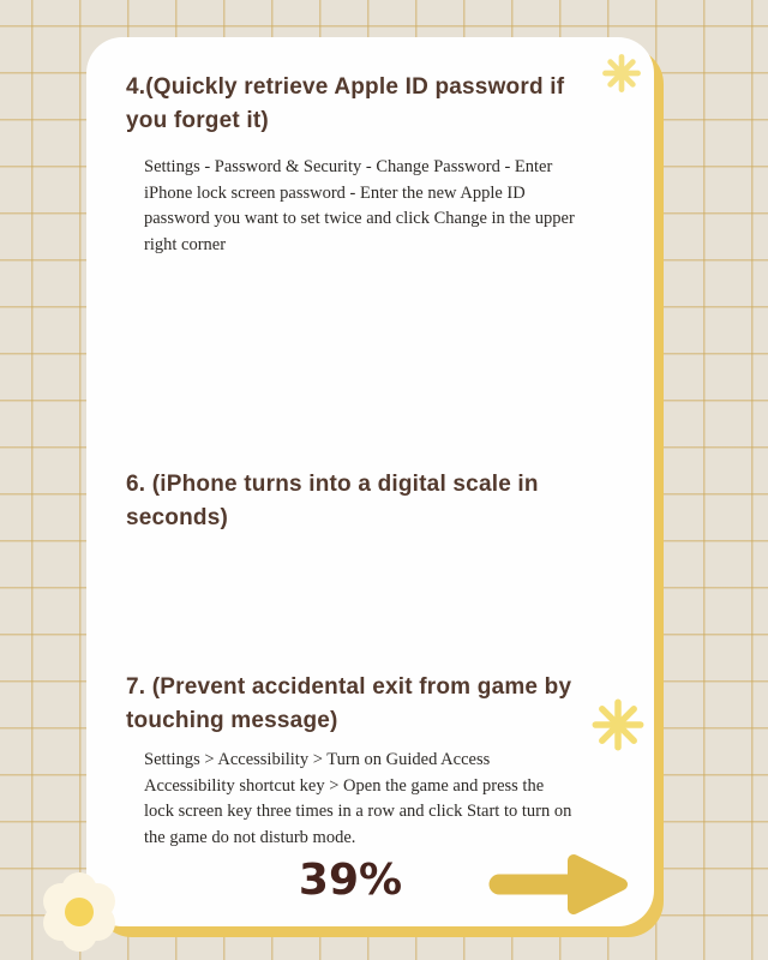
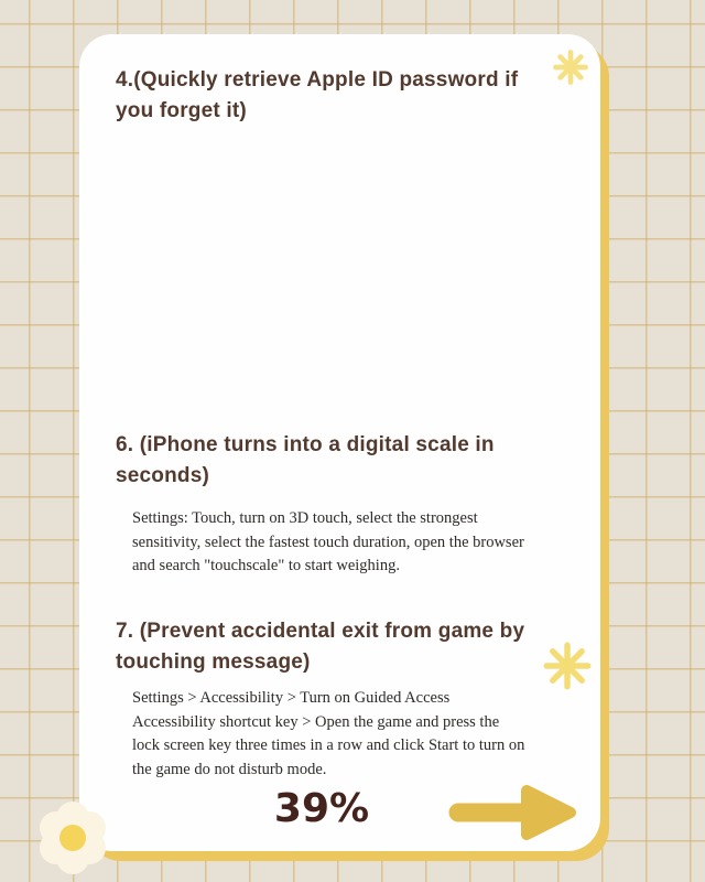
  4.(Quickly retrieve Apple ID password if
  you forget it)
- Settings - Password & Security - Change Password - Enter
- iPhone lock screen password - Enter the new Apple ID
- password you want to set twice and click Change in the upper
- right corner
  6. (iPhone turns into a digital scale in
  seconds)
+ Settings: Touch, turn on 3D touch, select the strongest
+ sensitivity, select the fastest touch duration, open the browser
+ and search "touchscale" to start weighing.
  7. (Prevent accidental exit from game by
  touching message)
  Settings > Accessibility > Turn on Guided Access
  Accessibility shortcut key > Open the game and press the
  lock screen key three times in a row and click Start to turn on
  the game do not disturb mode.
  39%
